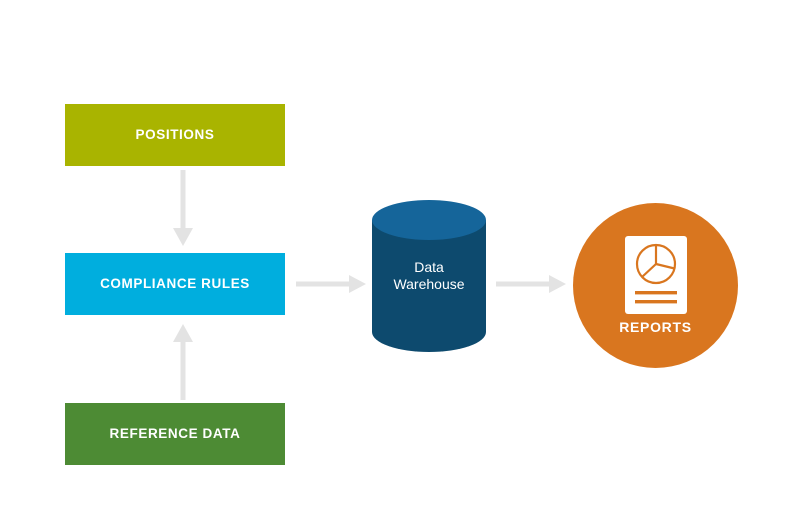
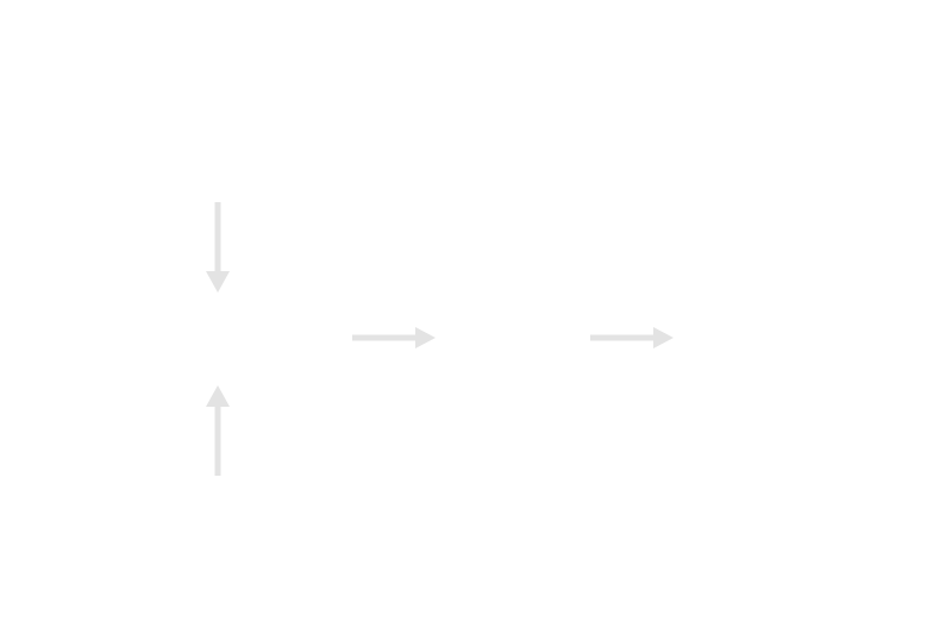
- POSITIONS
- COMPLIANCE RULES
- REFERENCE DATA
- Data
- Warehouse
- REPORTS
